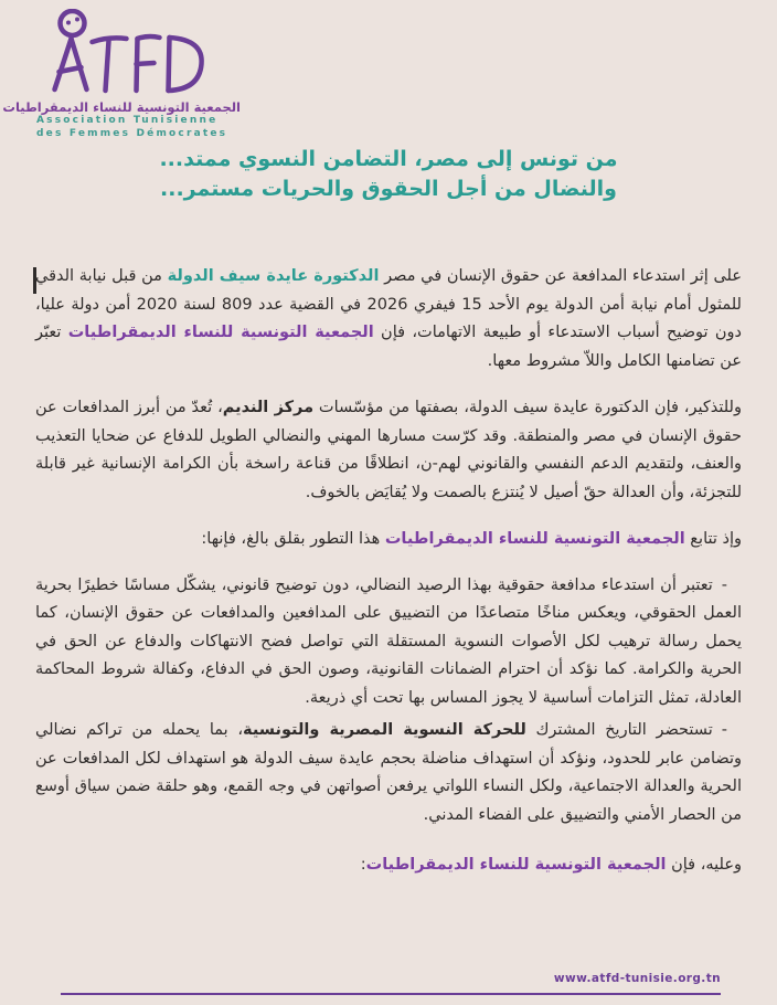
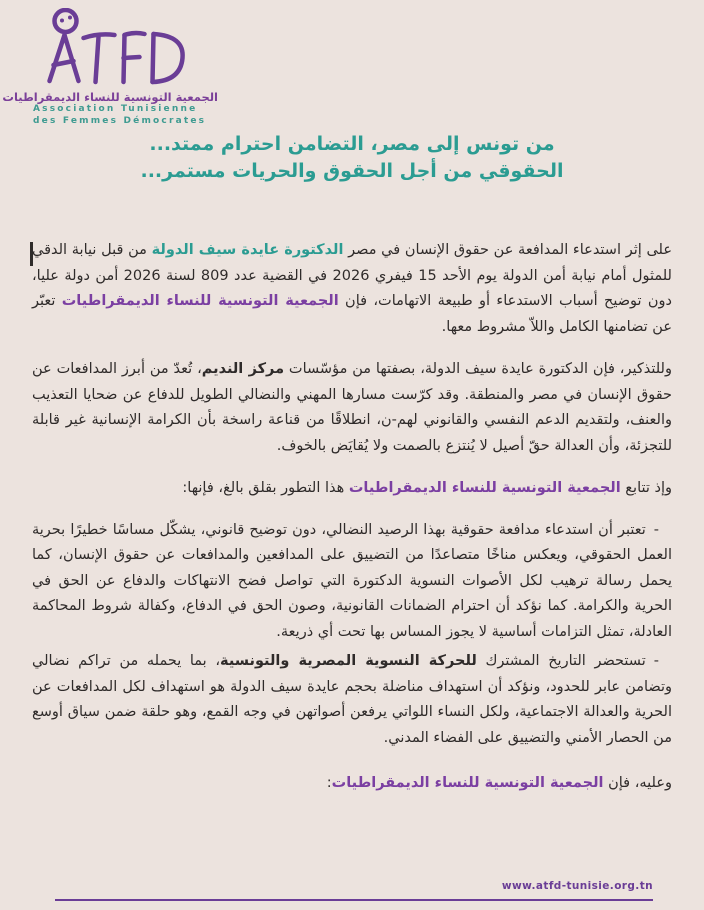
  الجمعية التونسية للنساء الديمقراطيات
  Association Tunisienne
  des Femmes Démocrates
- من تونس إلى مصر، التضامن النسوي ممتد...
+ من تونس إلى مصر، التضامن احترام ممتد...
- والنضال من أجل الحقوق والحريات مستمر...
+ الحقوقي من أجل الحقوق والحريات مستمر...
- على إثر استدعاء المدافعة عن حقوق الإنسان في مصر الدكتورة عايدة سيف الدولة من قبل نيابة الدقي للمثول أمام نيابة أمن الدولة يوم الأحد 15 فيفري 2026 في القضية عدد 809 لسنة 2020 أمن دولة عليا، دون توضيح أسباب الاستدعاء أو طبيعة الاتهامات، فإن الجمعية التونسية للنساء الديمقراطيات تعبّر عن تضامنها الكامل واللاّ مشروط معها.
+ على إثر استدعاء المدافعة عن حقوق الإنسان في مصر الدكتورة عايدة سيف الدولة من قبل نيابة الدقي للمثول أمام نيابة أمن الدولة يوم الأحد 15 فيفري 2026 في القضية عدد 809 لسنة 2026 أمن دولة عليا، دون توضيح أسباب الاستدعاء أو طبيعة الاتهامات، فإن الجمعية التونسية للنساء الديمقراطيات تعبّر عن تضامنها الكامل واللاّ مشروط معها.
  وللتذكير، فإن الدكتورة عايدة سيف الدولة، بصفتها من مؤسّسات مركز النديم، تُعدّ من أبرز المدافعات عن حقوق الإنسان في مصر والمنطقة. وقد كرّست مسارها المهني والنضالي الطويل للدفاع عن ضحايا التعذيب والعنف، ولتقديم الدعم النفسي والقانوني لهم-ن، انطلاقًا من قناعة راسخة بأن الكرامة الإنسانية غير قابلة للتجزئة، وأن العدالة حقّ أصيل لا يُنتزع بالصمت ولا يُقايَض بالخوف.
  وإذ تتابع الجمعية التونسية للنساء الديمقراطيات هذا التطور بقلق بالغ، فإنها:
- -تعتبر أن استدعاء مدافعة حقوقية بهذا الرصيد النضالي، دون توضيح قانوني، يشكّل مساسًا خطيرًا بحرية العمل الحقوقي، ويعكس مناخًا متصاعدًا من التضييق على المدافعين والمدافعات عن حقوق الإنسان، كما يحمل رسالة ترهيب لكل الأصوات النسوية المستقلة التي تواصل فضح الانتهاكات والدفاع عن الحق في الحرية والكرامة. كما نؤكد أن احترام الضمانات القانونية، وصون الحق في الدفاع، وكفالة شروط المحاكمة العادلة، تمثل التزامات أساسية لا يجوز المساس بها تحت أي ذريعة.
+ -تعتبر أن استدعاء مدافعة حقوقية بهذا الرصيد النضالي، دون توضيح قانوني، يشكّل مساسًا خطيرًا بحرية العمل الحقوقي، ويعكس مناخًا متصاعدًا من التضييق على المدافعين والمدافعات عن حقوق الإنسان، كما يحمل رسالة ترهيب لكل الأصوات النسوية الدكتورة التي تواصل فضح الانتهاكات والدفاع عن الحق في الحرية والكرامة. كما نؤكد أن احترام الضمانات القانونية، وصون الحق في الدفاع، وكفالة شروط المحاكمة العادلة، تمثل التزامات أساسية لا يجوز المساس بها تحت أي ذريعة.
  -تستحضر التاريخ المشترك للحركة النسوية المصرية والتونسية، بما يحمله من تراكم نضالي وتضامن عابر للحدود، ونؤكد أن استهداف مناضلة بحجم عايدة سيف الدولة هو استهداف لكل المدافعات عن الحرية والعدالة الاجتماعية، ولكل النساء اللواتي يرفعن أصواتهن في وجه القمع، وهو حلقة ضمن سياق أوسع من الحصار الأمني والتضييق على الفضاء المدني.
  وعليه، فإن الجمعية التونسية للنساء الديمقراطيات:
  www.atfd-tunisie.org.tn
